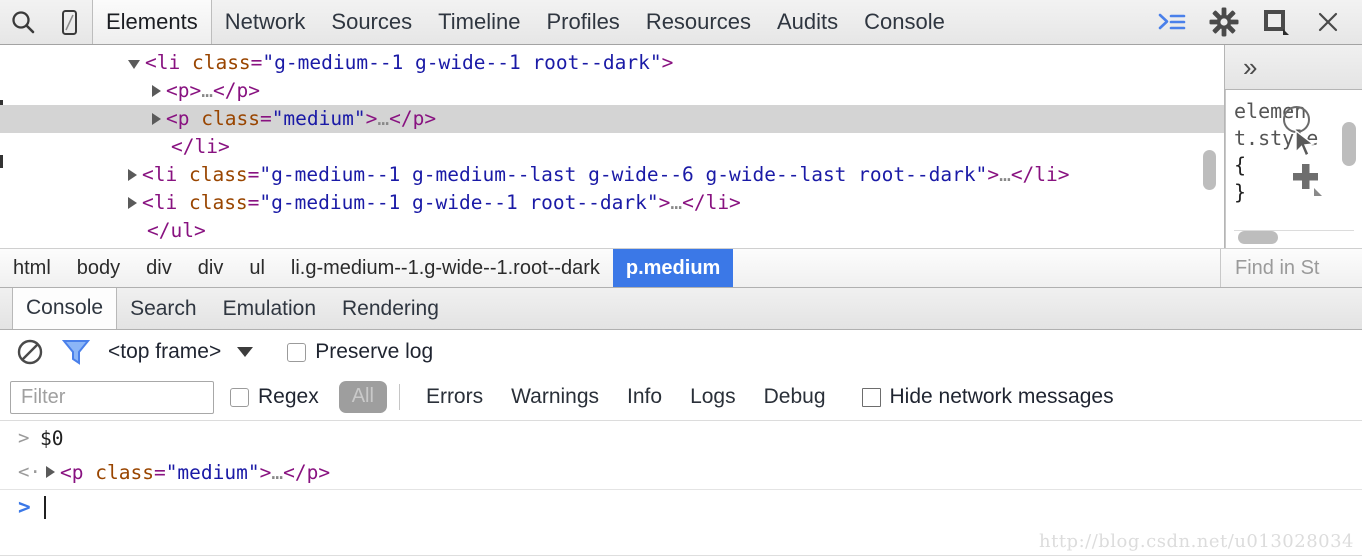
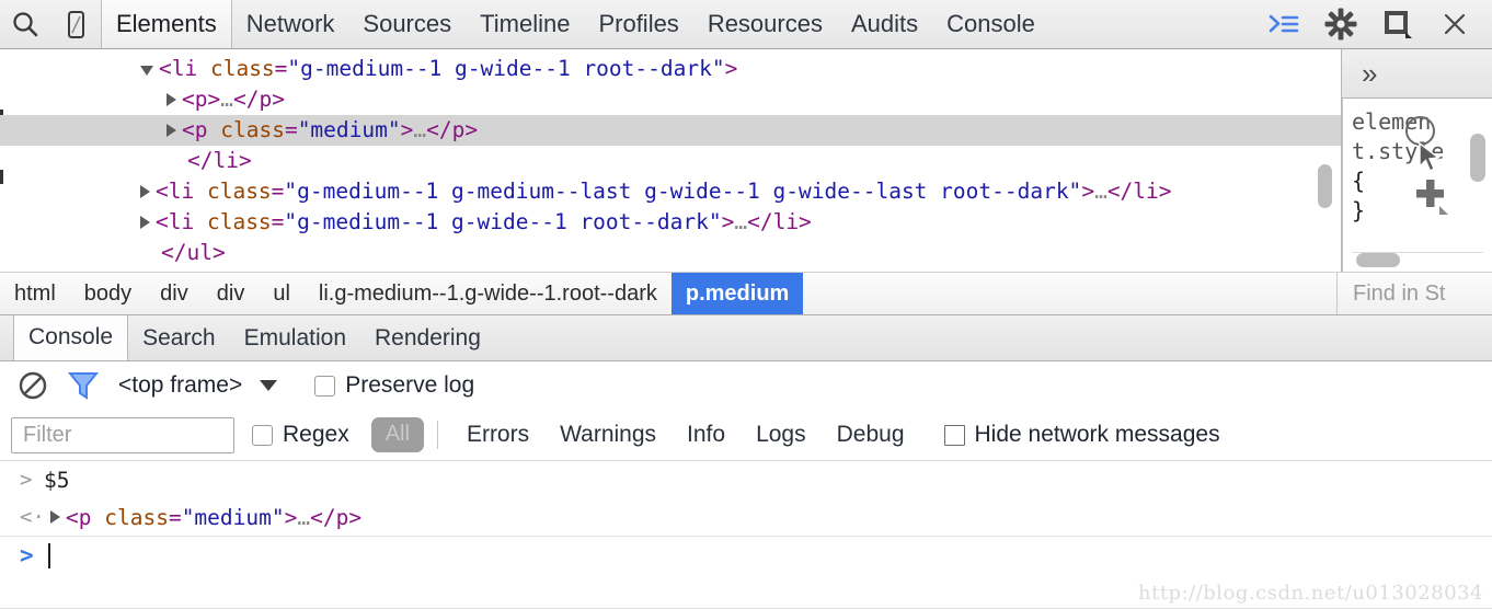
  Elements
  Network
  Sources
  Timeline
  Profiles
  Resources
  Audits
  Console
  <li class="g-medium--1 g-wide--1 root--dark">
  <p>…</p>
  <p class="medium">…</p>
  </li>
- <li class="g-medium--1 g-medium--last g-wide--6 g-wide--last root--dark">…</li>
+ <li class="g-medium--1 g-medium--last g-wide--1 g-wide--last root--dark">…</li>
  <li class="g-medium--1 g-wide--1 root--dark">…</li>
  </ul>
  »
  element.stye {
  }
  html
  body
  div
  div
  ul
  li.g-medium--1.g-wide--1.root--dark
  p.medium
  Find in St
  Console
  Search
  Emulation
  Rendering
  <top frame>
  Preserve log
  Filter
  Regex
  All
  Errors
  Warnings
  Info
  Logs
  Debug
  Hide network messages
  >
- $0
+ $5
  <·
  <p class="medium">…</p>
  >
  http://blog.csdn.net/u013028034
